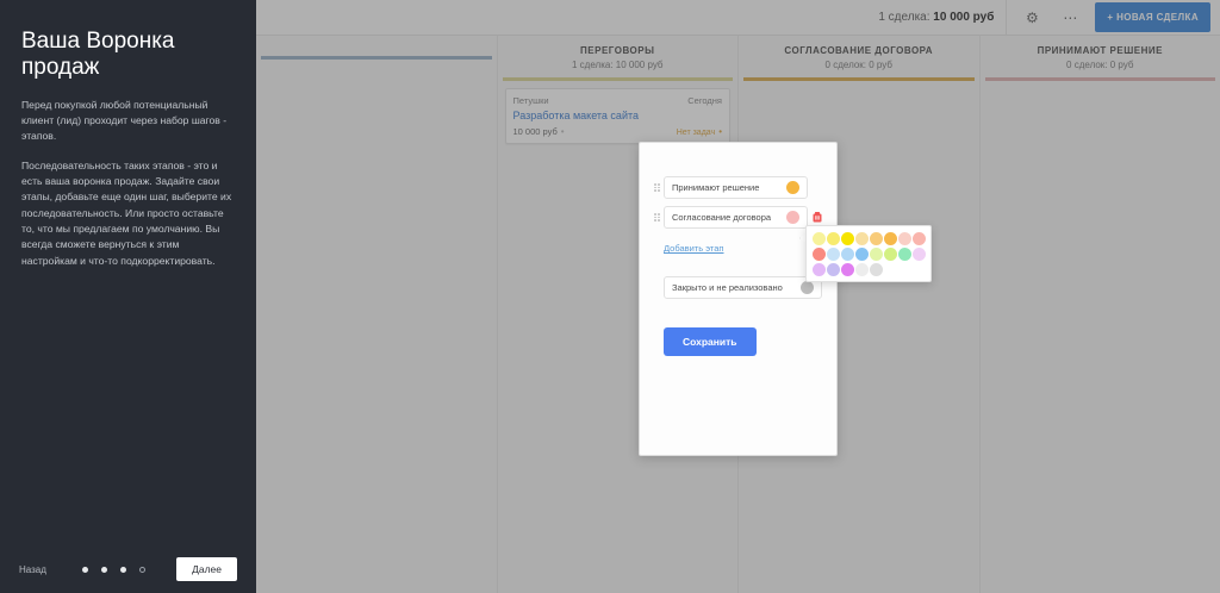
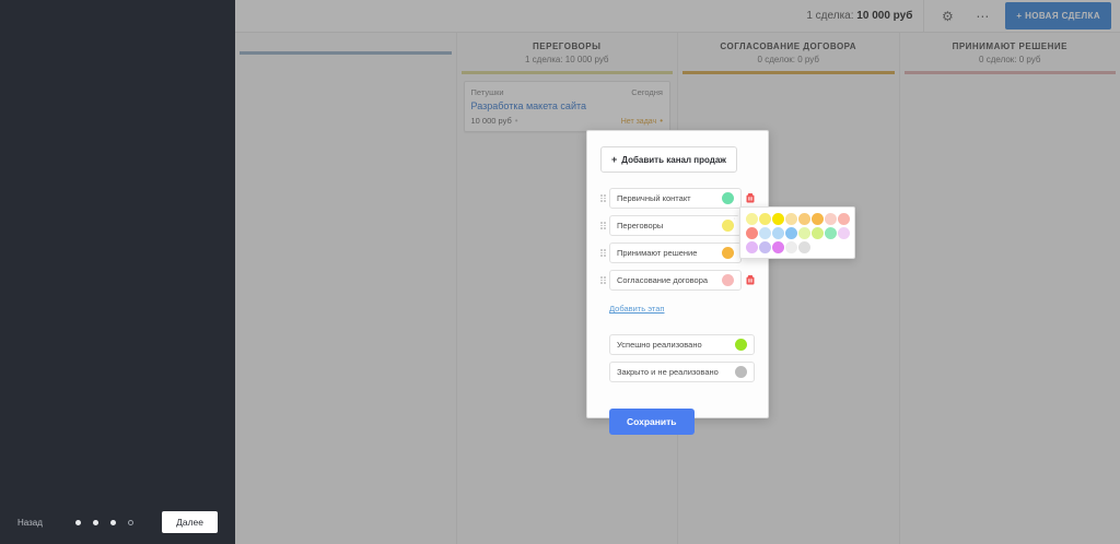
  1 сделка: 10 000 руб
  ⚙
  ⋯
  + НОВАЯ СДЕЛКА
  ПЕРЕГОВОРЫ
  1 сделка: 10 000 руб
  Петушки
  Сегодня
  Разработка макета сайта
  10 000 руб
  СОГЛАСОВАНИЕ ДОГОВОРА
  0 сделок: 0 руб
  ПРИНИМАЮТ РЕШЕНИЕ
  0 сделок: 0 руб
- Ваша Воронка продаж
- Перед покупкой любой потенциальный клиент (лид) проходит через набор шагов - этапов.
- Последовательность таких этапов - это и есть ваша воронка продаж. Задайте свои этапы, добавьте еще один шаг, выберите их последовательность. Или просто оставьте то, что мы предлагаем по умолчанию. Вы всегда сможете вернуться к этим настройкам и что-то подкорректировать.
  Назад
  Далее
+ +
+ Добавить канал продаж
+ Первичный контакт
+ Переговоры
  Принимают решение
  Согласование договора
  Добавить этап
+ Успешно реализовано
  Закрыто и не реализовано
  Сохранить
